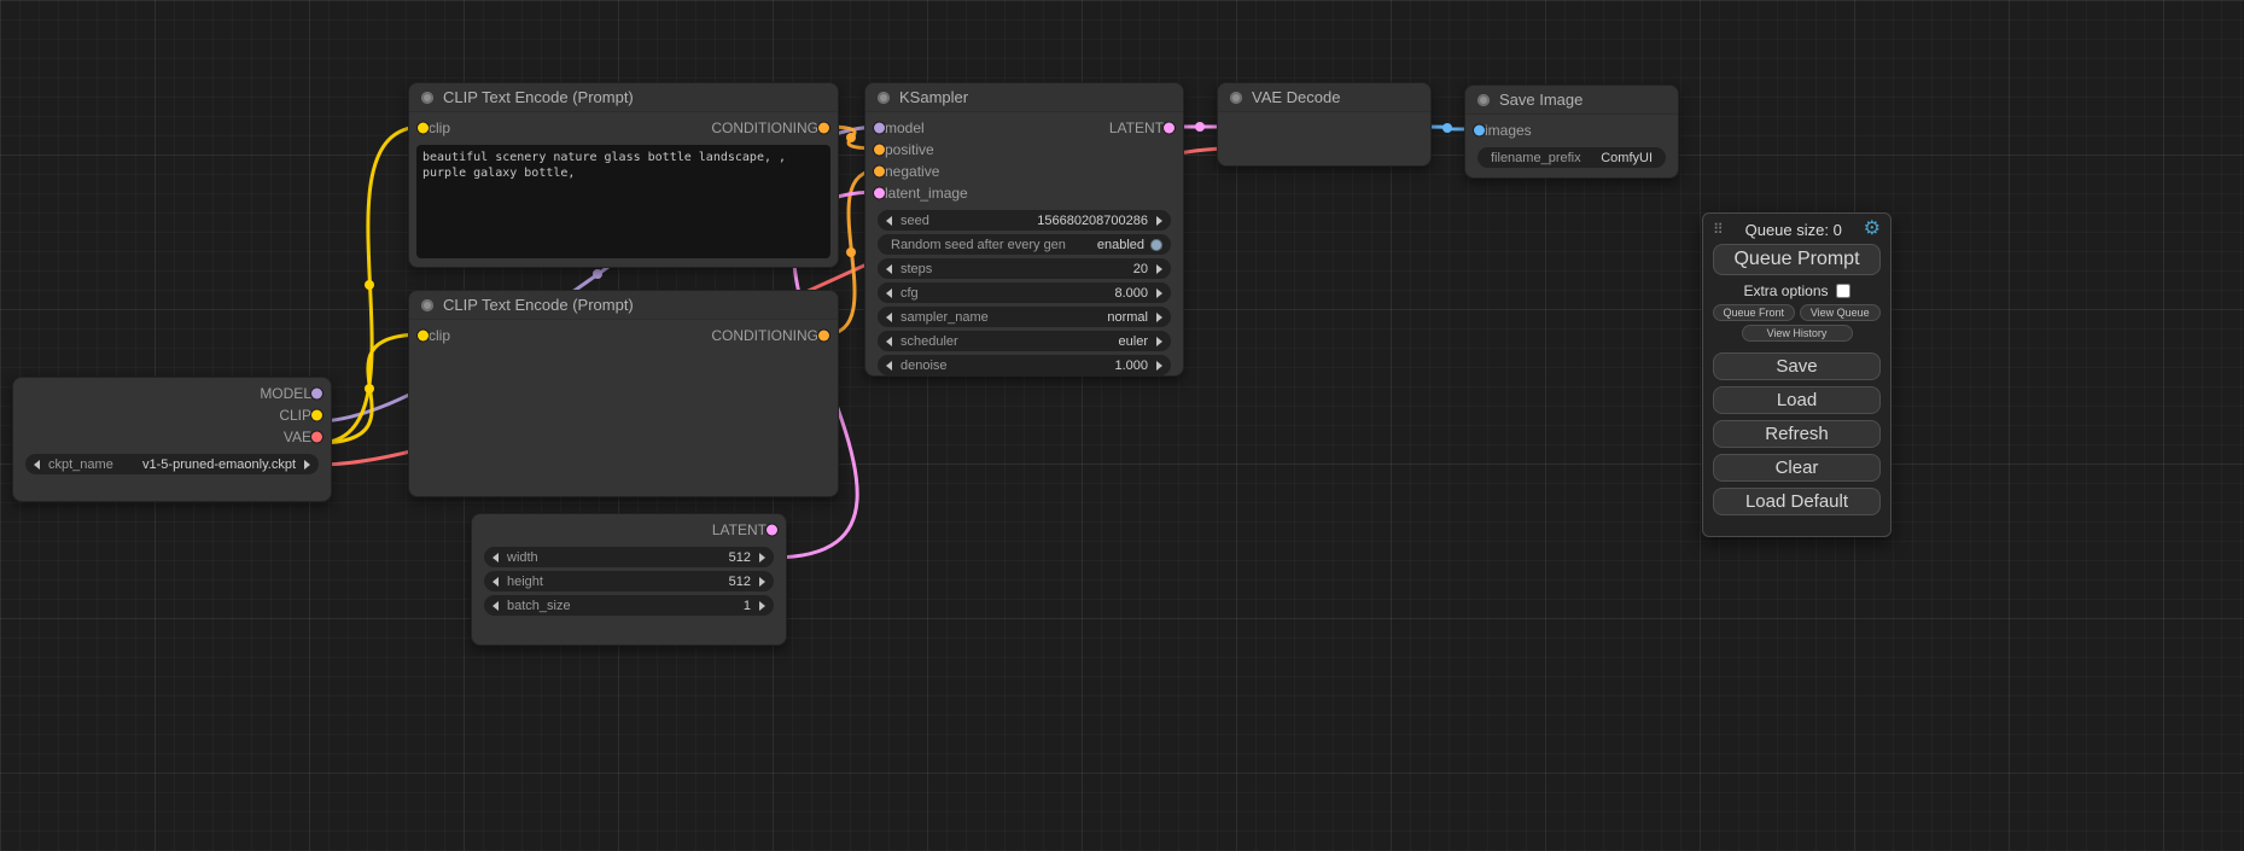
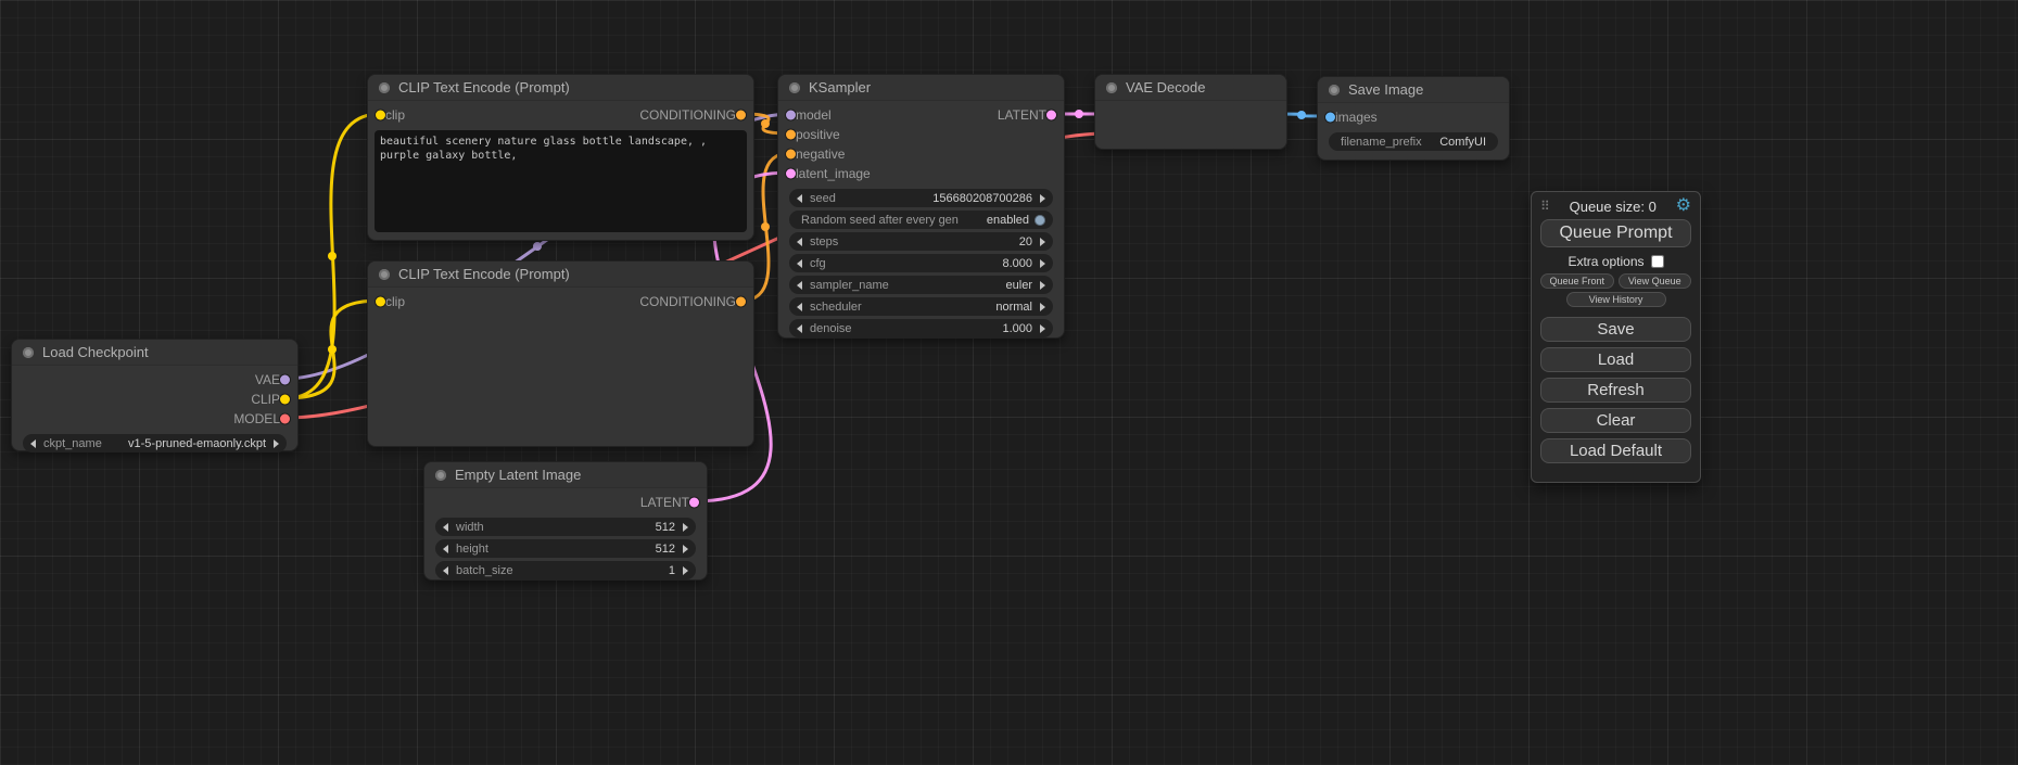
+ Load Checkpoint
- MODEL
+ VAE
  CLIP
- VAE
+ MODEL
  ckpt_name
  v1-5-pruned-emaonly.ckpt
  CLIP Text Encode (Prompt)
  clip
  CONDITIONING
  CLIP Text Encode (Prompt)
  clip
  CONDITIONING
+ Empty Latent Image
  LATENT
  width
  512
  height
  512
  batch_size
  1
  KSampler
  model
  LATENT
  positive
  negative
  latent_image
  seed
  156680208700286
  Random seed after every gen
  enabled
  steps
  20
  cfg
  8.000
  sampler_name
- normal
+ euler
  scheduler
- euler
+ normal
  denoise
  1.000
  VAE Decode
  Save Image
  images
  filename_prefix
  ComfyUI
  ⠿
  Queue size: 0
  ⚙
  Queue Prompt
  Extra options
  Queue Front
  View Queue
  View History
  Save
  Load
  Refresh
  Clear
  Load Default
